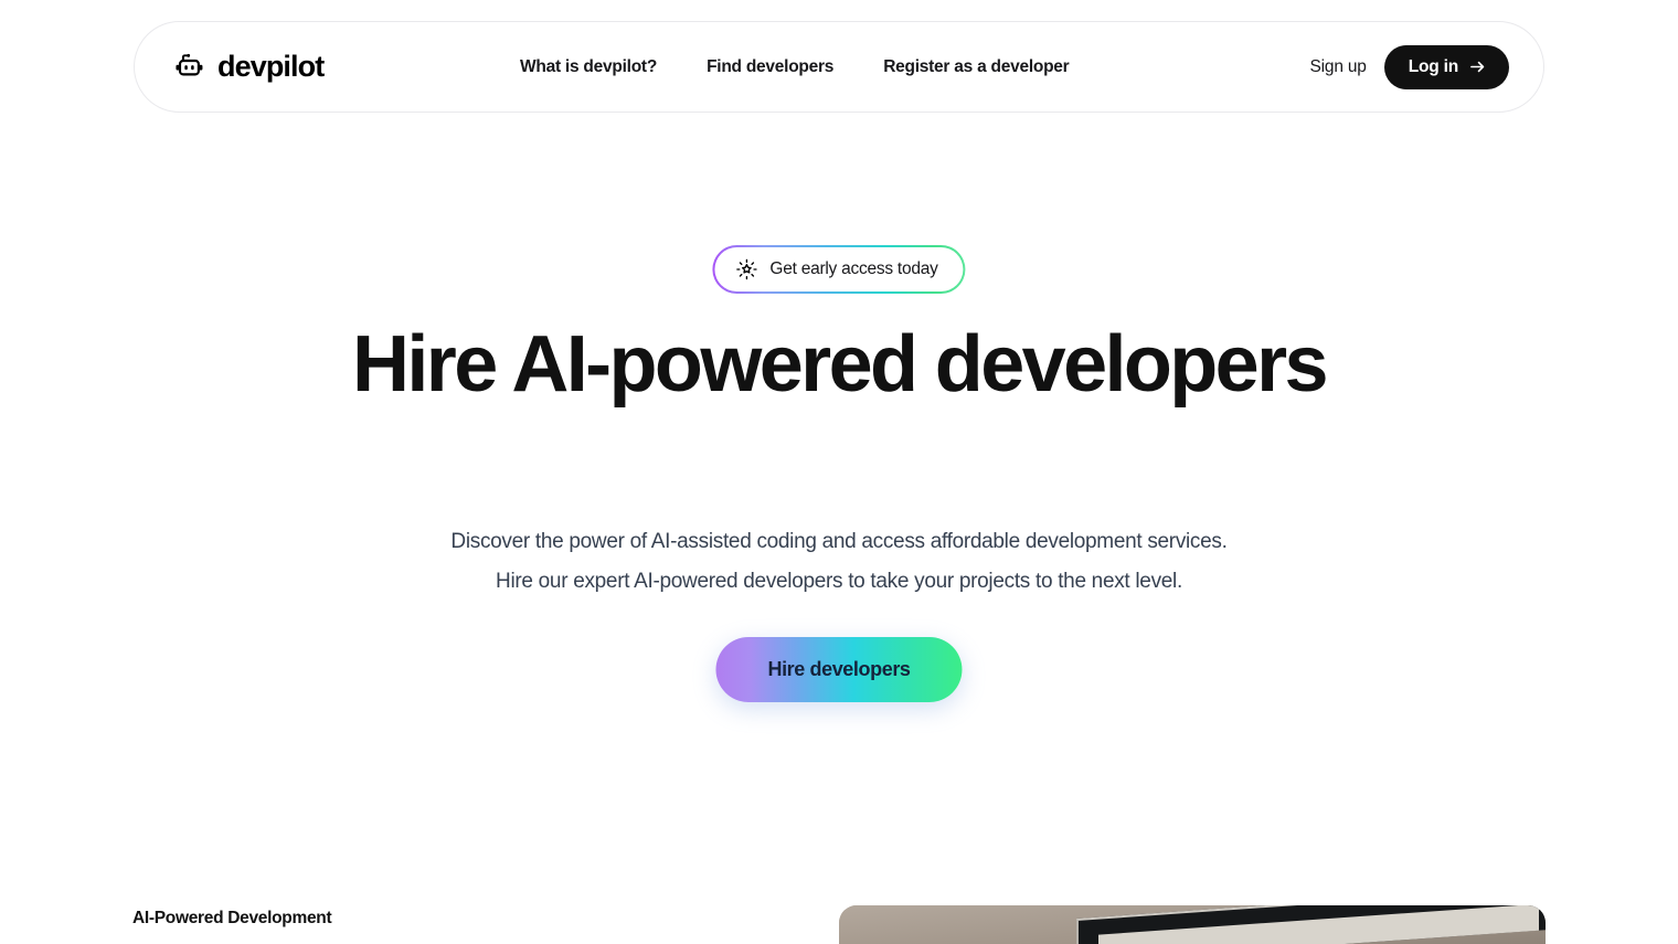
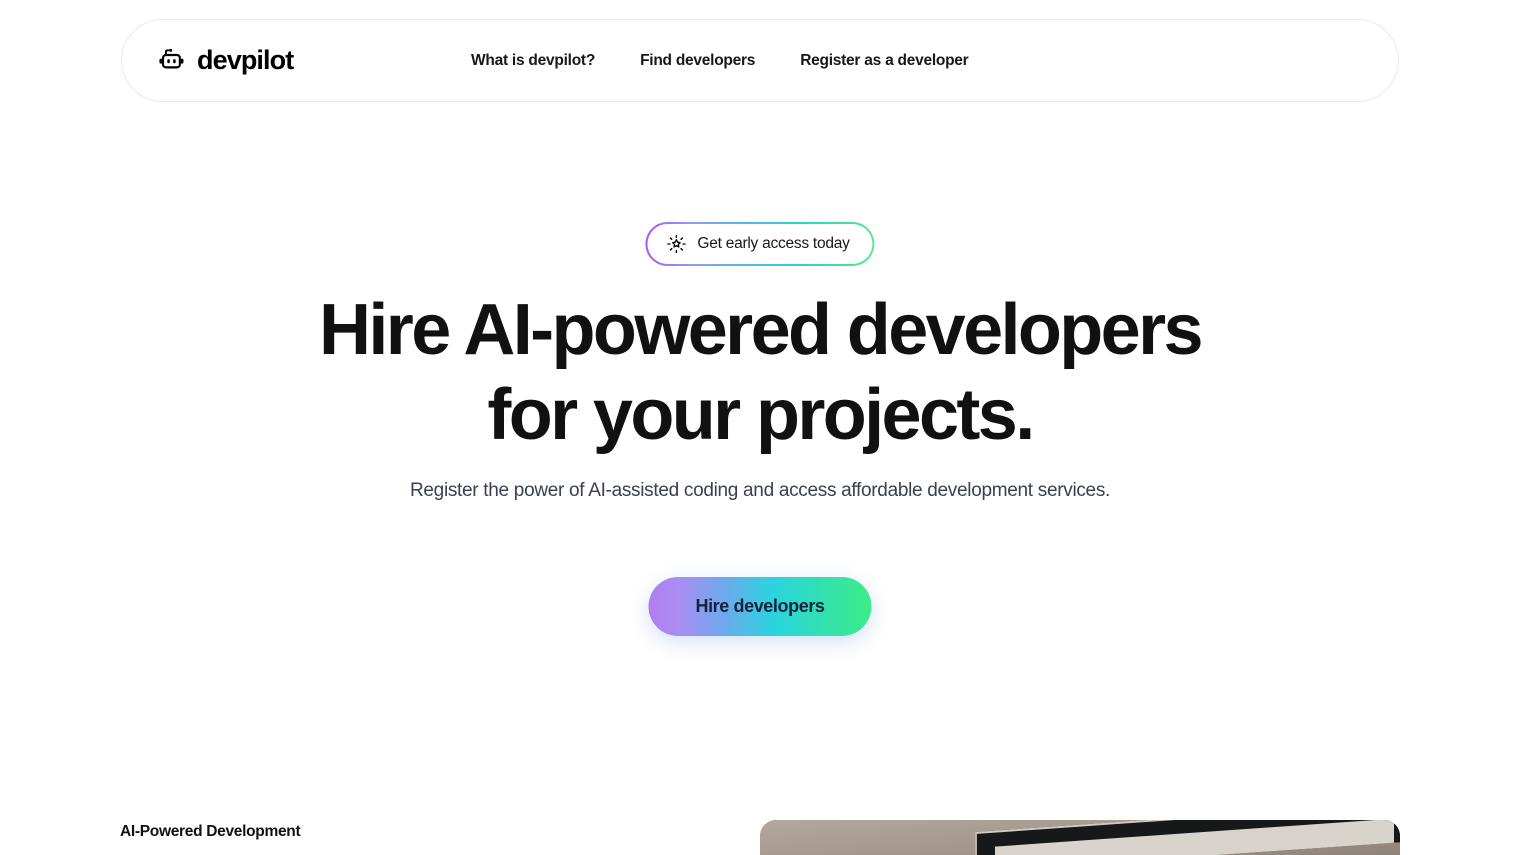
  devpilot
  What is devpilot?
  Find developers
  Register as a developer
- Sign up
- Log in
  Get early access today
  Hire AI-powered developers
+ for your projects.
- Discover the power of AI-assisted coding and access affordable development services.
+ Register the power of AI-assisted coding and access affordable development services.
- Hire our expert AI-powered developers to take your projects to the next level.
  Hire developers
  AI-Powered Development
